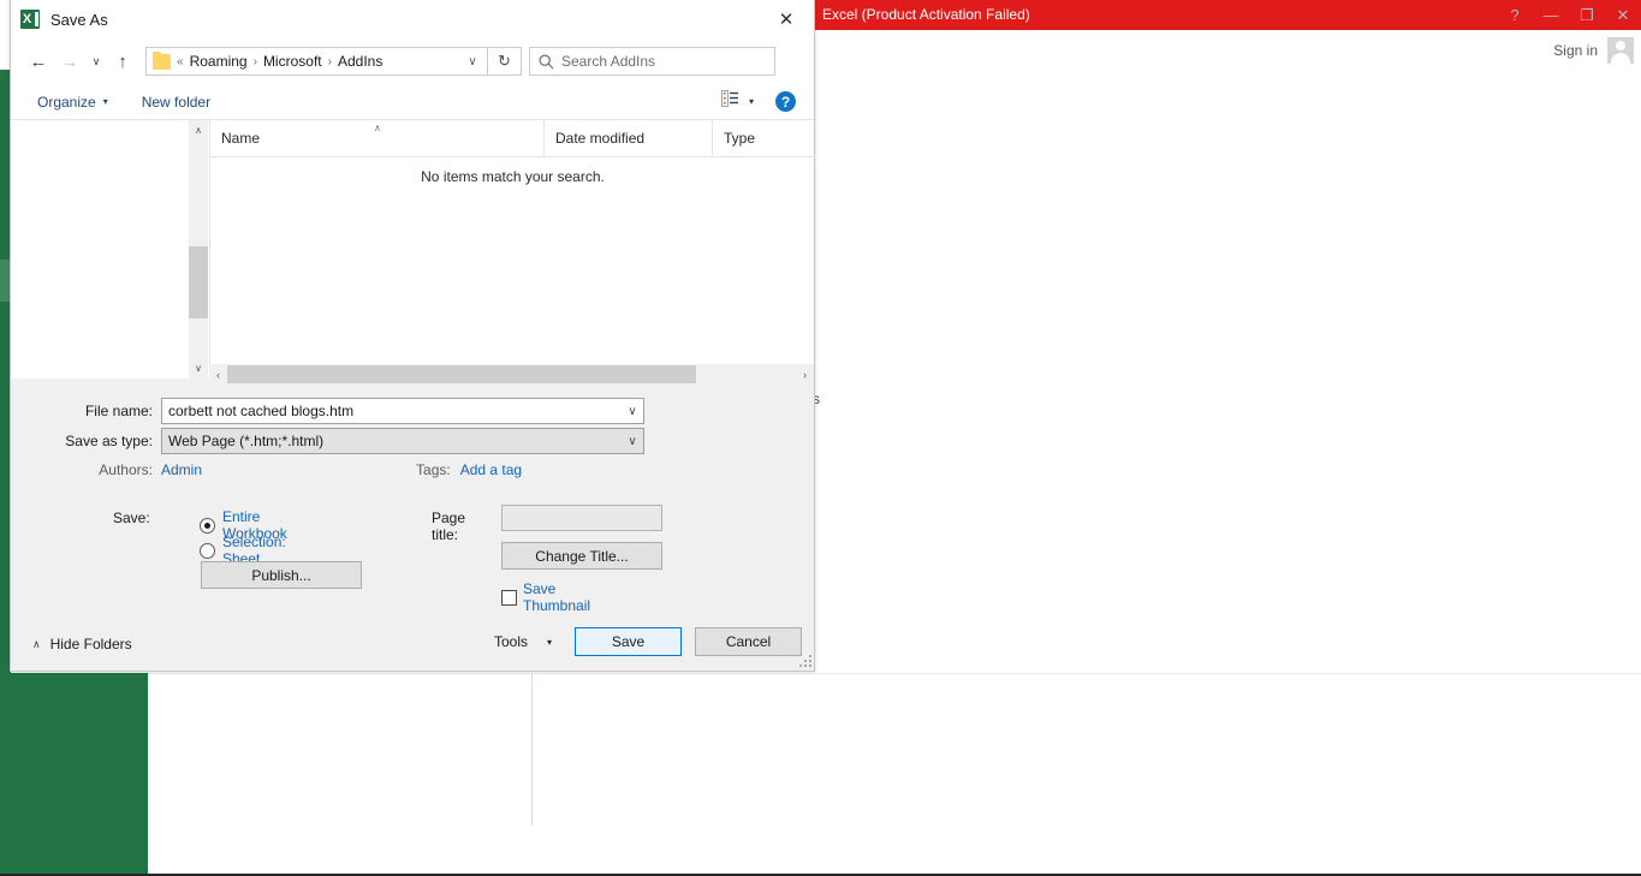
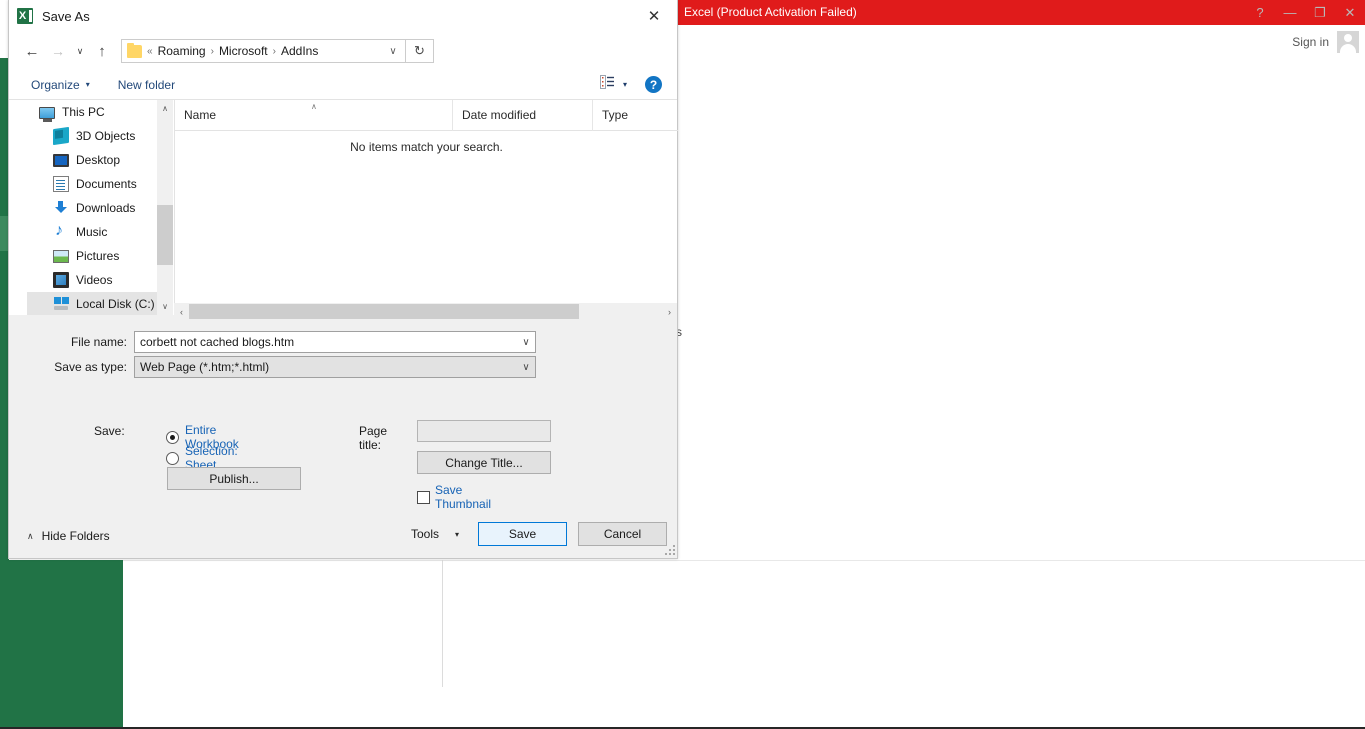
  s
  Excel (Product Activation Failed)
  ?
  —
  ❐
  ✕
  Sign in
  Save As
  ✕
  ←
  →
  ∨
  ↑
  «
  Roaming
  ›
  Microsoft
  ›
  AddIns
  ∨
  ↻
- Search AddIns
  Organize
  ▾
  New folder
  ▾
  ?
+ This PC
+ 3D Objects
+ Desktop
+ Documents
+ Downloads
+ Music
+ Pictures
+ Videos
+ Local Disk (C:)
  ∧
  ∨
  Name
  ∧
  Date modified
  Type
  No items match your search.
  ‹
  ›
  File name:
  corbett not cached blogs.htm
  ∨
  Save as type:
  Web Page (*.htm;*.html)
  ∨
- Authors:
- Admin
- Tags:
- Add a tag
  Save:
  Entire Workbook
  Selection: Sheet
  Publish...
  Page title:
  Change Title...
  Save Thumbnail
  ∧
  Hide Folders
  Tools
  ▾
  Save
  Cancel
